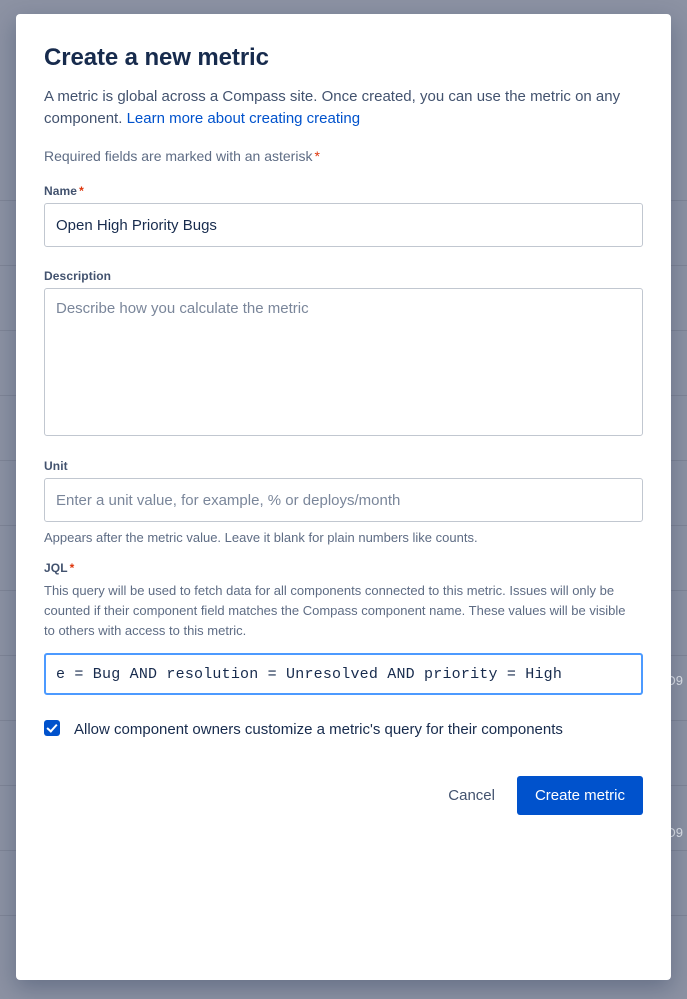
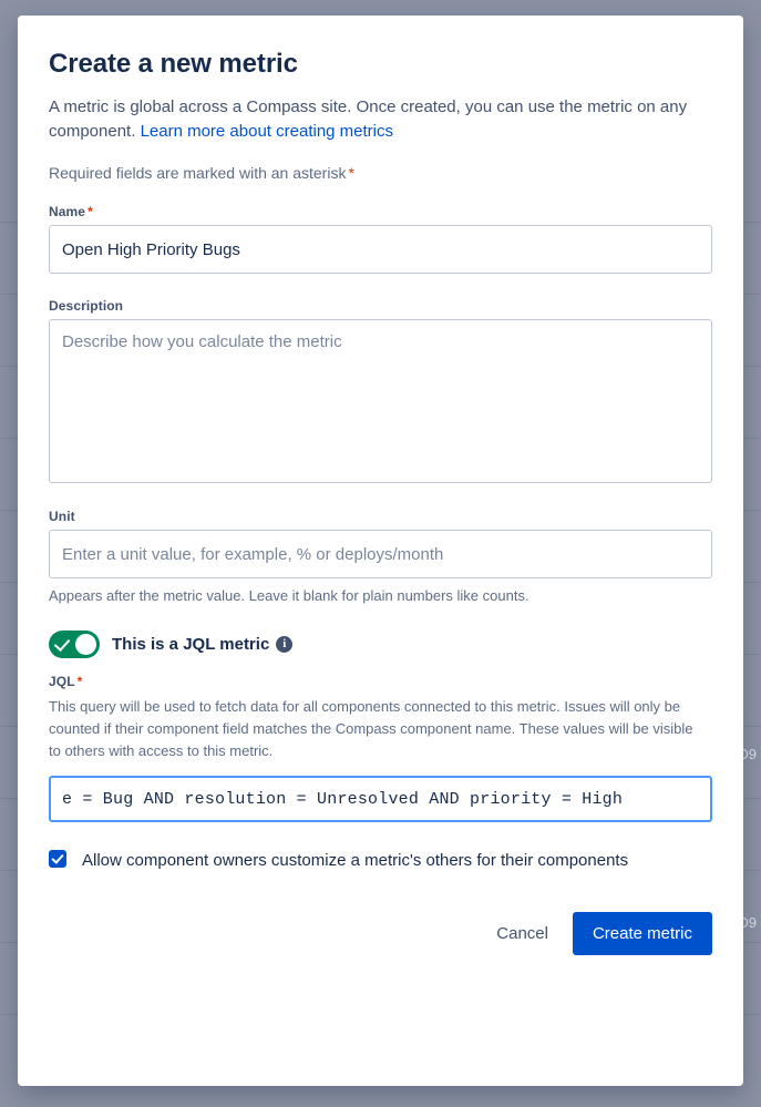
  D9
  D9
  Create a new metric
- A metric is global across a Compass site. Once created, you can use the metric on any component. Learn more about creating creating
+ A metric is global across a Compass site. Once created, you can use the metric on any component. Learn more about creating metrics
  Required fields are marked with an asterisk *
  Name *
  Open High Priority Bugs
  Description
  Describe how you calculate the metric
  Unit
  Enter a unit value, for example, % or deploys/month
  Appears after the metric value. Leave it blank for plain numbers like counts.
+ This is a JQL metric
+ i
  JQL *
  This query will be used to fetch data for all components connected to this metric. Issues will only be counted if their component field matches the Compass component name. These values will be visible to others with access to this metric.
  e = Bug AND resolution = Unresolved AND priority = High
- Allow component owners customize a metric's query for their components
+ Allow component owners customize a metric's others for their components
  Cancel
  Create metric
